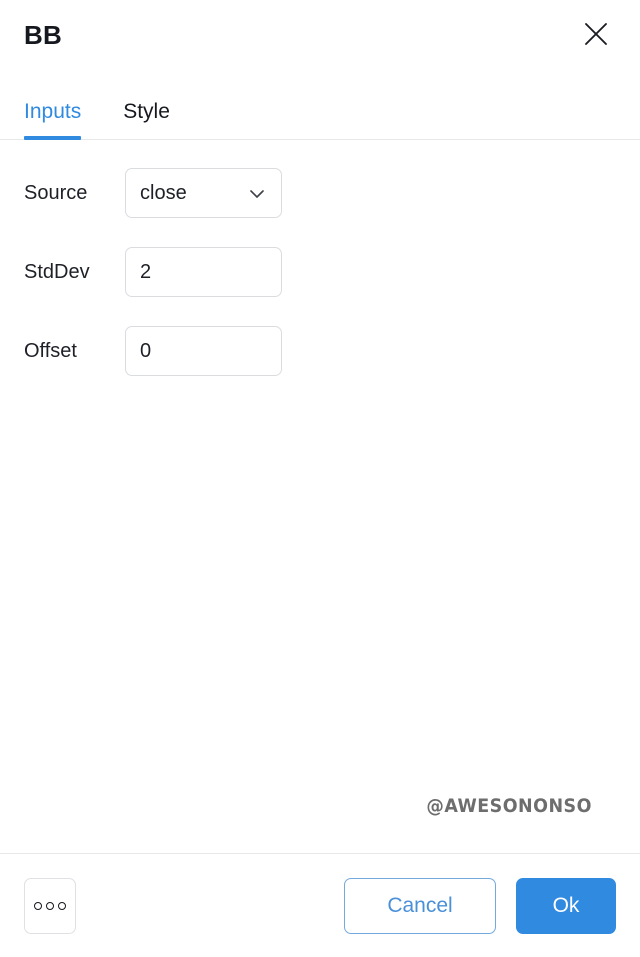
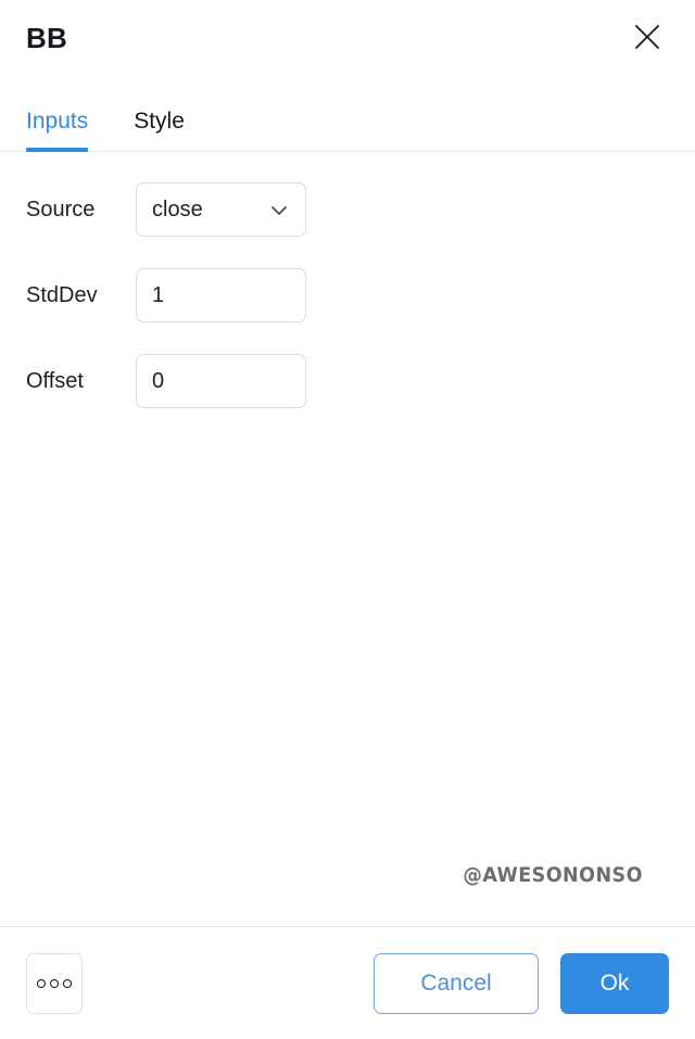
  BB
  Inputs
  Style
  Source
  close
  StdDev
- 2
+ 1
  Offset
  0
  @AWESONONSO
  Cancel
  Ok
